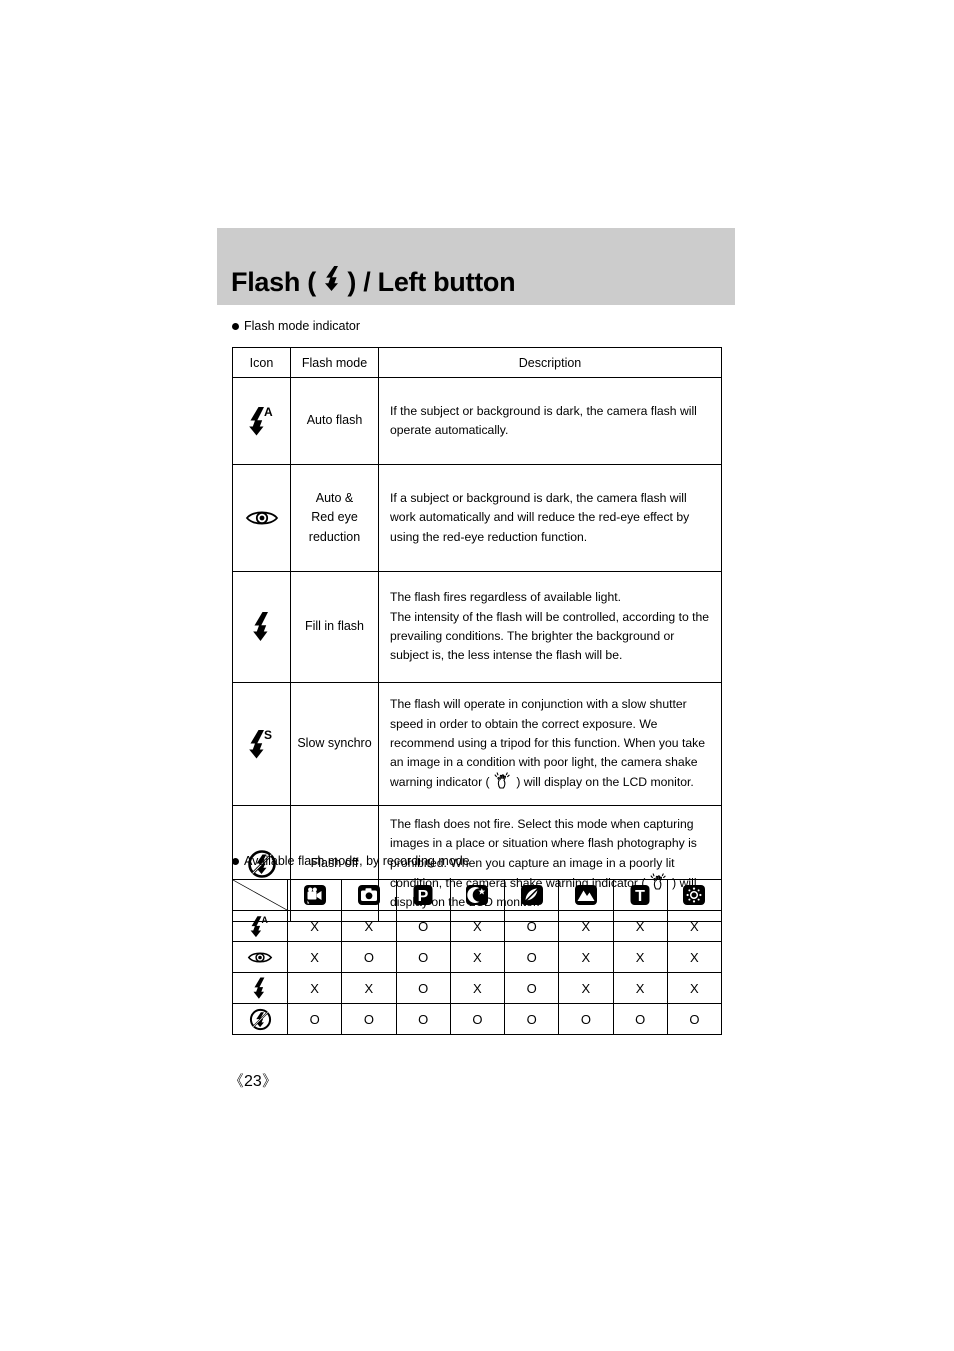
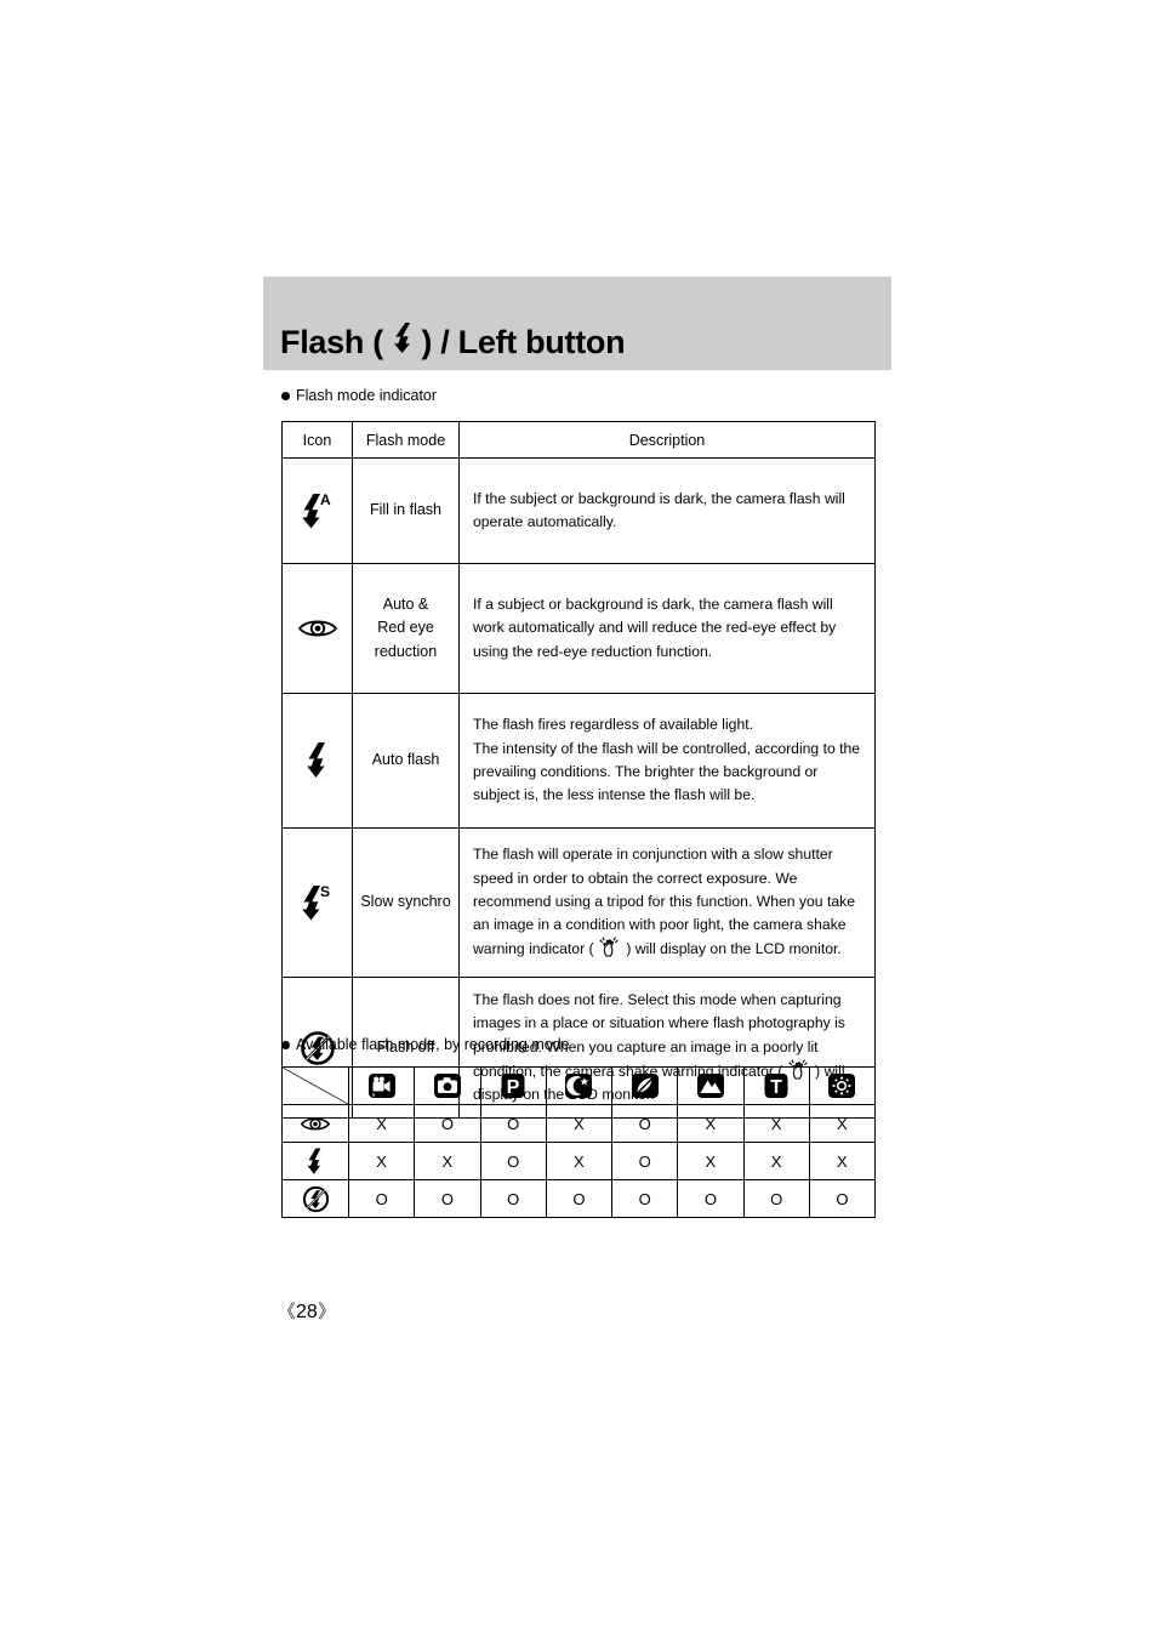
  Flash (
  ) / Left button
  Flash mode indicator
  Icon	Flash mode	Description
- A	Auto flash	If the subject or background is dark, the camera flash will operate automatically.
+ A	Fill in flash	If the subject or background is dark, the camera flash will operate automatically.
  	Auto & Red eye reduction	If a subject or background is dark, the camera flash will work automatically and will reduce the red-eye effect by using the red-eye reduction function.
- 	Fill in flash	The flash fires regardless of available light. The intensity of the flash will be controlled, according to the prevailing conditions. The brighter the background or subject is, the less intense the flash will be.
+ 	Auto flash	The flash fires regardless of available light. The intensity of the flash will be controlled, according to the prevailing conditions. The brighter the background or subject is, the less intense the flash will be.
  S	Slow synchro	The flash will operate in conjunction with a slow shutter speed in order to obtain the correct exposure. We recommend using a tripod for this function. When you take an image in a condition with poor light, the camera shake warning indicator ( ) will display on the LCD monitor.
  	Flash off	The flash does not fire. Select this mode when capturing images in a place or situation where flash photography is prohibited. When you capture an image in a poorly lit condition, the camera shake warning indicator ( ) will displ on theD mon
  Available flash mode, by recording mode
  			P				T
- A	X	X	O	X	O	X	X	X
  	X	O	O	X	O	X	X	X
  	X	X	O	X	O	X	X	X
  	O	O	O	O	O	O	O	O
- 《23》
+ 《28》
